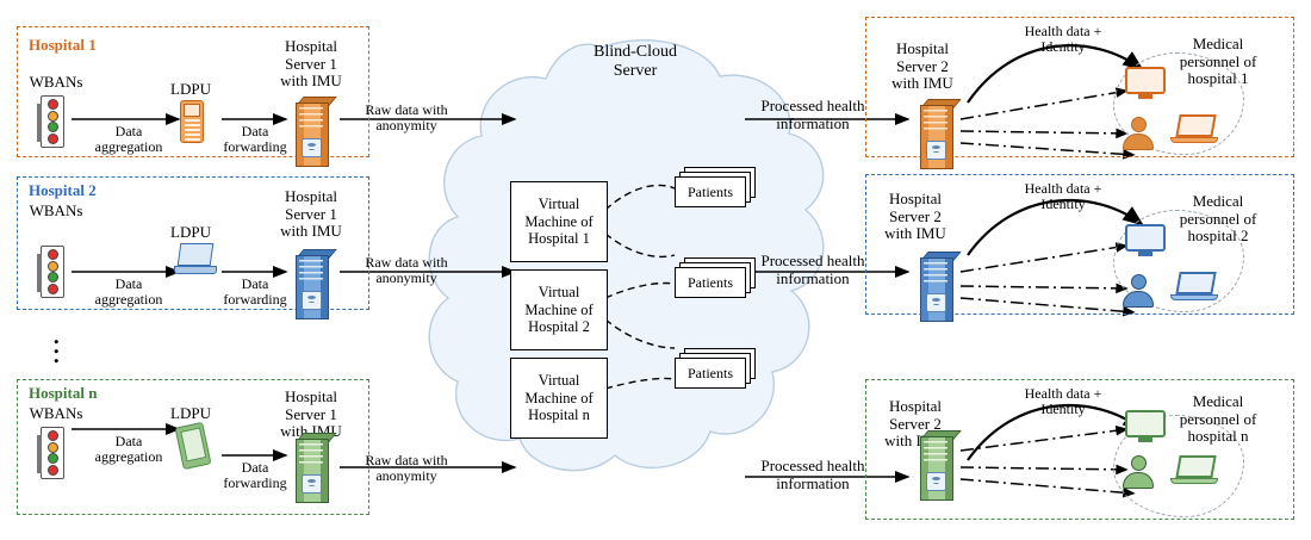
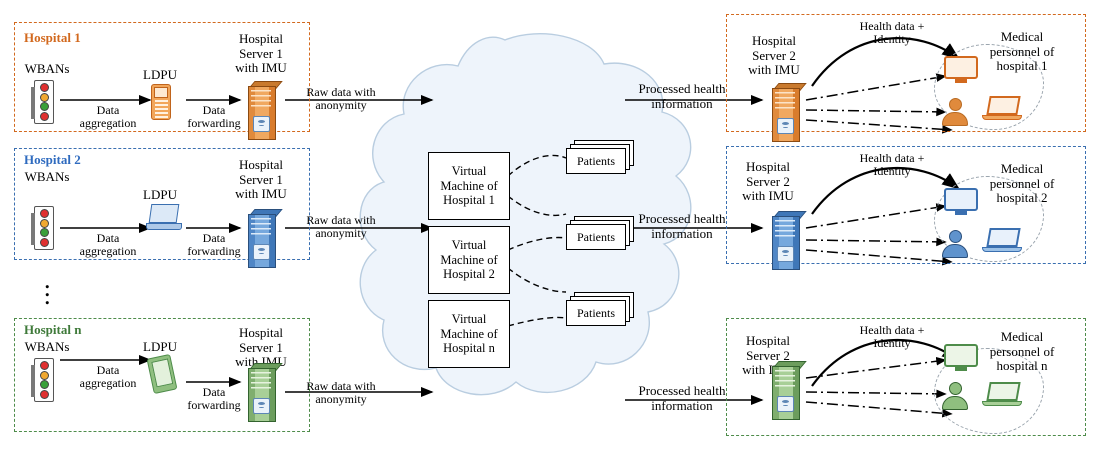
  Hospital 1
  WBANs
  Data
  aggregation
  LDPU
  Data
  forwarding
  Hospital
  Server 1
  with IMU
  Raw data with
  anonymity
  Hospital 2
  WBANs
  Data
  aggregation
  LDPU
  Data
  forwarding
  Hospital
  Server 1
  with IMU
  Raw data with
  anonymity
  .
  .
  .
  Hospital n
  WBANs
  Data
  aggregation
  LDPU
  Data
  forwarding
  Hospital
  Server 1
  with IMU
  Raw data with
  anonymity
- Blind-Cloud
- Server
  Virtual
  Machine of
  Hospital 1
  Virtual
  Machine of
  Hospital 2
  Virtual
  Machine of
  Hospital n
  Patients
  Patients
  Patients
  Processed health
  information
  Hospital
  Server 2
  with IMU
  Health data +
  Identity
  Medical
  personnel of
  hospital 1
  Processed health
  information
  Hospital
  Server 2
  with IMU
  Health data +
  Identity
  Medical
  personnel of
  hospital 2
  Processed health
  information
  Hospital
  Server 2
  with I
  Health data +
  Identity
  Medical
  personnel of
  hospital n
